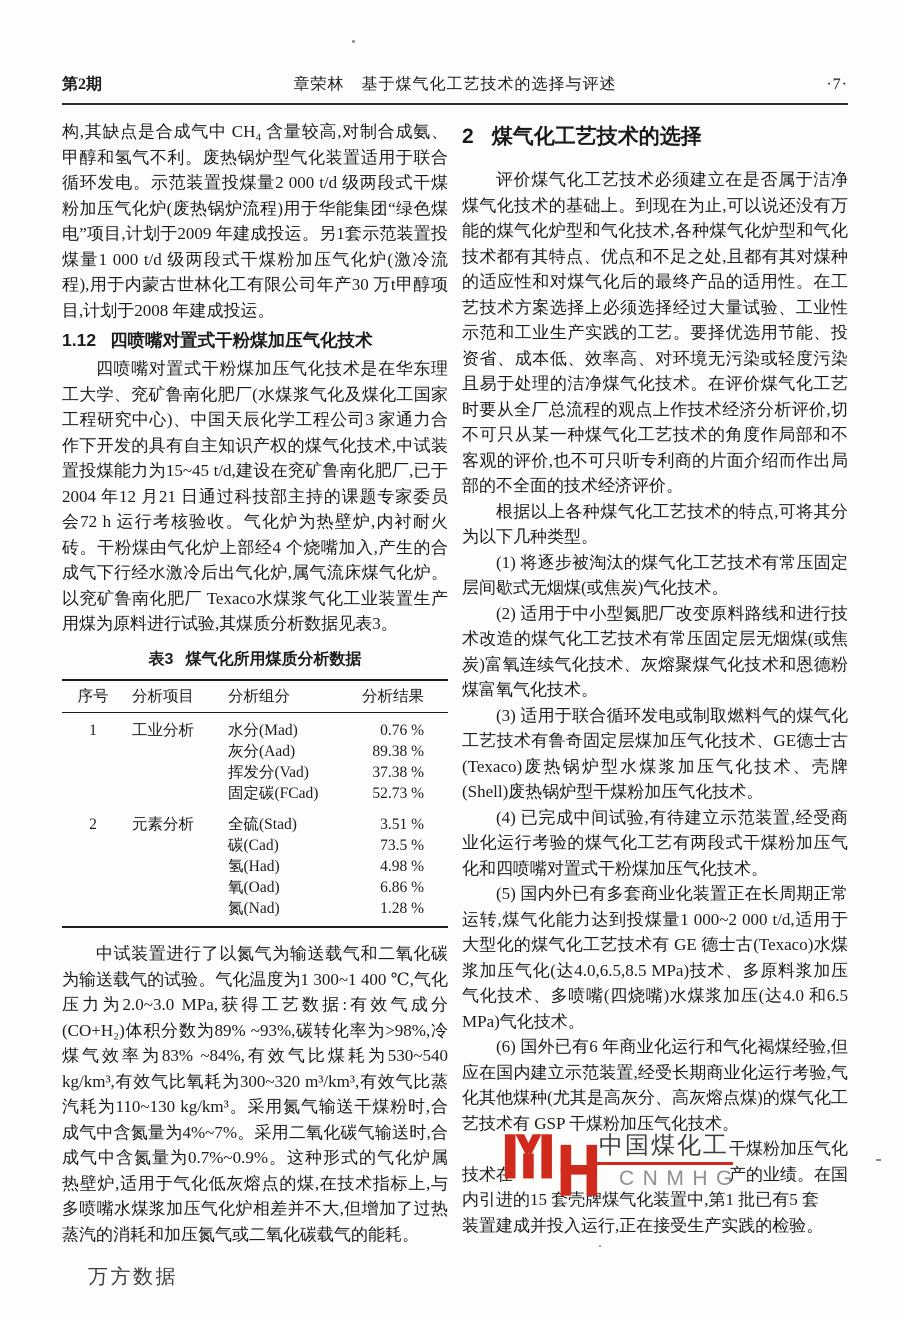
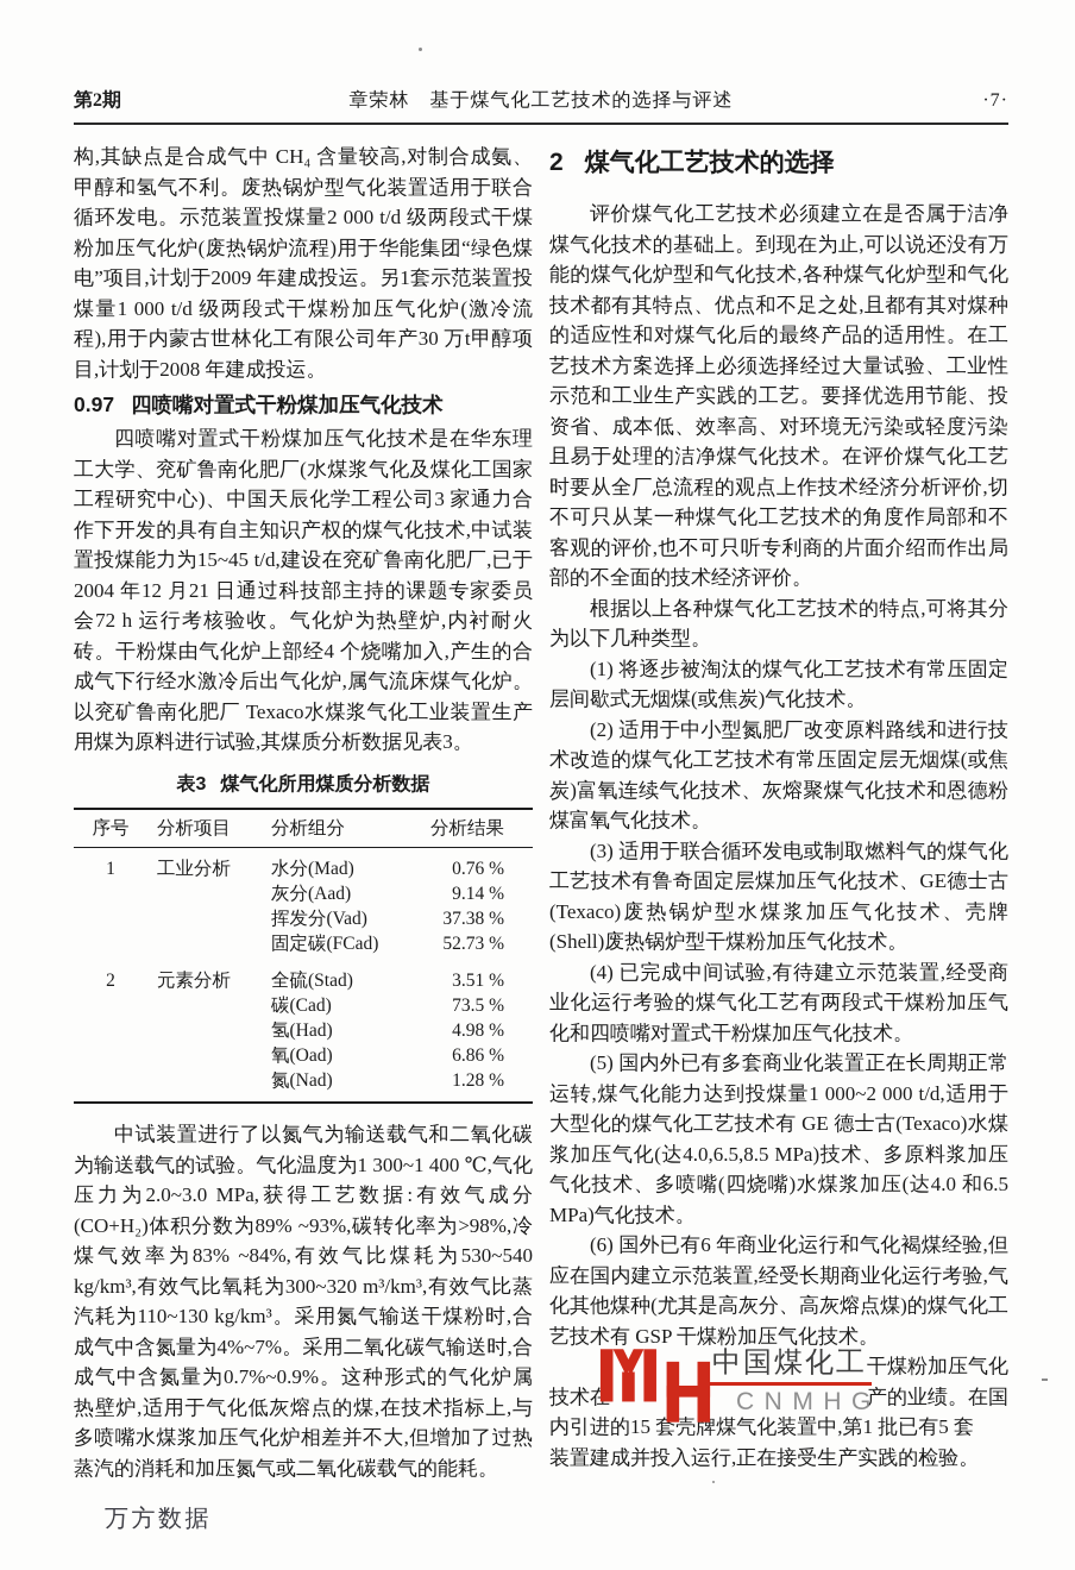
  第2期
  章荣林 基于煤气化工艺技术的选择与评述
  ·7·
  构,其缺点是合成气中 CH₄ 含量较高,对制合成氨、甲醇和氢气不利。废热锅炉型气化装置适用于联合循环发电。示范装置投煤量2 000 t/d 级两段式干煤粉加压气化炉(废热锅炉流程)用于华能集团“绿色煤电”项目,计划于2009 年建成投运。另1套示范装置投煤量1 000 t/d 级两段式干煤粉加压气化炉(激冷流程),用于内蒙古世林化工有限公司年产30 万t甲醇项目,计划于2008 年建成投运。
- 1.12
+ 0.97
  四喷嘴对置式干粉煤加压气化技术
  四喷嘴对置式干粉煤加压气化技术是在华东理工大学、兖矿鲁南化肥厂(水煤浆气化及煤化工国家工程研究中心)、中国天辰化学工程公司3 家通力合作下开发的具有自主知识产权的煤气化技术,中试装置投煤能力为15~45 t/d,建设在兖矿鲁南化肥厂,已于2004 年12 月21 日通过科技部主持的课题专家委员会72 h 运行考核验收。气化炉为热壁炉,内衬耐火砖。干粉煤由气化炉上部经4 个烧嘴加入,产生的合成气下行经水激冷后出气化炉,属气流床煤气化炉。以兖矿鲁南化肥厂 Texaco水煤浆气化工业装置生产用煤为原料进行试验,其煤质分析数据见表3。
  表3
  煤气化所用煤质分析数据
  序号	分析项目	分析组分	分析结果
  1	工业分析	水分(Mad)	0.76 %
- 		灰分(Aad)	89.38 %
+ 		灰分(Aad)	9.14 %
  		挥发分(Vad)	37.38 %
  		固定碳(FCad)	52.73 %
  2	元素分析	全硫(Stad)	3.51 %
  		碳(Cad)	73.5 %
  		氢(Had)	4.98 %
  		氧(Oad)	6.86 %
  		氮(Nad)	1.28 %
  中试装置进行了以氮气为输送载气和二氧化碳为输送载气的试验。气化温度为1 300~1 400 ℃,气化压力为2.0~3.0 MPa,获得工艺数据:有效气成分(CO+H₂)体积分数为89% ~93%,碳转化率为>98%,冷煤气效率为83% ~84%,有效气比煤耗为530~540 kg/km³,有效气比氧耗为300~320 m³/km³,有效气比蒸汽耗为110~130 kg/km³。采用氮气输送干煤粉时,合成气中含氮量为4%~7%。采用二氧化碳气输送时,合成气中含氮量为0.7%~0.9%。这种形式的气化炉属热壁炉,适用于气化低灰熔点的煤,在技术指标上,与多喷嘴水煤浆加压气化炉相差并不大,但增加了过热蒸汽的消耗和加压氮气或二氧化碳载气的能耗。
  2
  煤气化工艺技术的选择
  评价煤气化工艺技术必须建立在是否属于洁净煤气化技术的基础上。到现在为止,可以说还没有万能的煤气化炉型和气化技术,各种煤气化炉型和气化技术都有其特点、优点和不足之处,且都有其对煤种的适应性和对煤气化后的最终产品的适用性。在工艺技术方案选择上必须选择经过大量试验、工业性示范和工业生产实践的工艺。要择优选用节能、投资省、成本低、效率高、对环境无污染或轻度污染且易于处理的洁净煤气化技术。在评价煤气化工艺时要从全厂总流程的观点上作技术经济分析评价,切不可只从某一种煤气化工艺技术的角度作局部和不客观的评价,也不可只听专利商的片面介绍而作出局部的不全面的技术经济评价。
  根据以上各种煤气化工艺技术的特点,可将其分为以下几种类型。
  (1) 将逐步被淘汰的煤气化工艺技术有常压固定层间歇式无烟煤(或焦炭)气化技术。
  (2) 适用于中小型氮肥厂改变原料路线和进行技术改造的煤气化工艺技术有常压固定层无烟煤(或焦炭)富氧连续气化技术、灰熔聚煤气化技术和恩德粉煤富氧气化技术。
  (3) 适用于联合循环发电或制取燃料气的煤气化工艺技术有鲁奇固定层煤加压气化技术、GE德士古(Texaco)废热锅炉型水煤浆加压气化技术、壳牌(Shell)废热锅炉型干煤粉加压气化技术。
  (4) 已完成中间试验,有待建立示范装置,经受商业化运行考验的煤气化工艺有两段式干煤粉加压气化和四喷嘴对置式干粉煤加压气化技术。
  (5) 国内外已有多套商业化装置正在长周期正常运转,煤气化能力达到投煤量1 000~2 000 t/d,适用于大型化的煤气化工艺技术有 GE 德士古(Texaco)水煤浆加压气化(达4.0,6.5,8.5 MPa)技术、多原料浆加压气化技术、多喷嘴(四烧嘴)水煤浆加压(达4.0 和6.5 MPa)气化技术。
  (6) 国外已有6 年商业化运行和气化褐煤经验,但应在国内建立示范装置,经受长期商业化运行考验,气化其他煤种(尤其是高灰分、高灰熔点煤)的煤气化工艺技术有 GSP 干煤粉加压气化技术。
  （
  干煤粉加压气化
  技术在
  产的业绩。在国
  内引进的15 套壳牌煤气化装置中,第1 批已有5 套
  装置建成并投入运行,正在接受生产实践的检验。
  中国煤化工
  CNMHG
  万方数据
